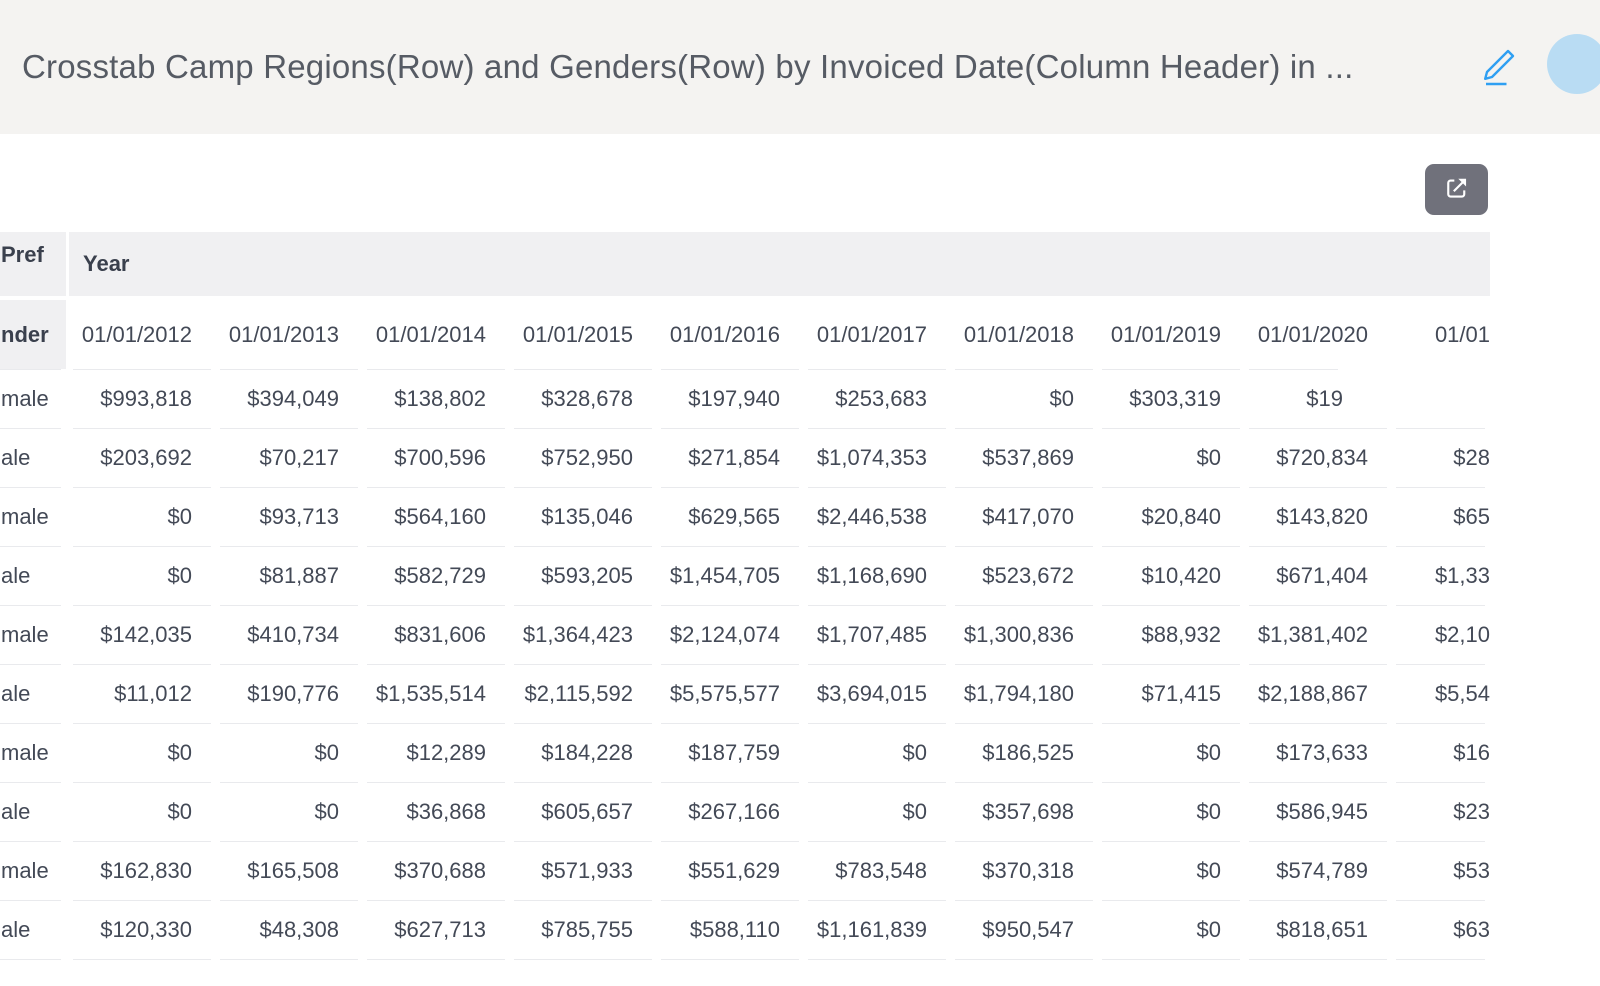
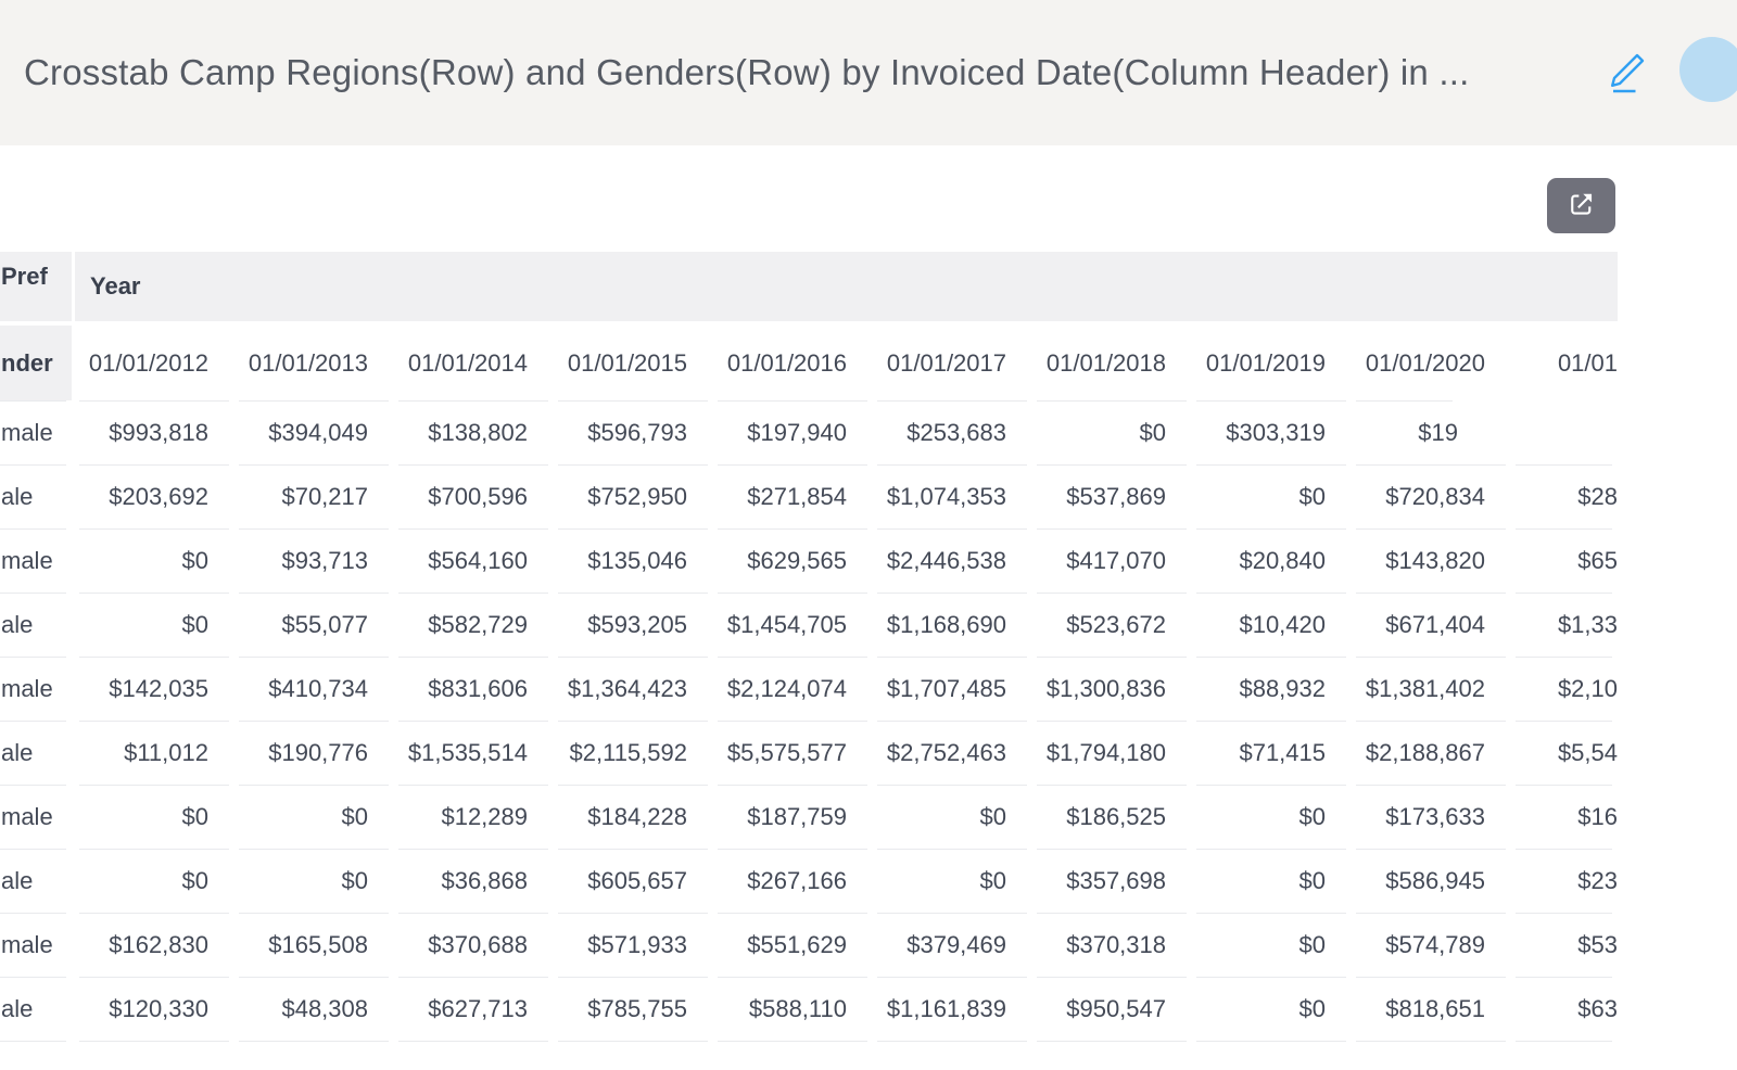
  Crosstab Camp Regions(Row) and Genders(Row) by Invoiced Date(Column Header) in ...
  Pref
  Year
  nder
  01/01/2012
  01/01/2013
  01/01/2014
  01/01/2015
  01/01/2016
  01/01/2017
  01/01/2018
  01/01/2019
  01/01/2020
  01/01
  male
  $993,818
  $394,049
  $138,802
- $328,678
+ $596,793
  $197,940
  $253,683
  $0
  $303,319
  $19
  ale
  $203,692
  $70,217
  $700,596
  $752,950
  $271,854
  $1,074,353
  $537,869
  $0
  $720,834
  $28
  male
  $0
  $93,713
  $564,160
  $135,046
  $629,565
  $2,446,538
  $417,070
  $20,840
  $143,820
  $65
  ale
  $0
- $81,887
+ $55,077
  $582,729
  $593,205
  $1,454,705
  $1,168,690
  $523,672
  $10,420
  $671,404
  $1,33
  male
  $142,035
  $410,734
  $831,606
  $1,364,423
  $2,124,074
  $1,707,485
  $1,300,836
  $88,932
  $1,381,402
  $2,10
  ale
  $11,012
  $190,776
  $1,535,514
  $2,115,592
  $5,575,577
- $3,694,015
+ $2,752,463
  $1,794,180
  $71,415
  $2,188,867
  $5,54
  male
  $0
  $0
  $12,289
  $184,228
  $187,759
  $0
  $186,525
  $0
  $173,633
  $16
  ale
  $0
  $0
  $36,868
  $605,657
  $267,166
  $0
  $357,698
  $0
  $586,945
  $23
  male
  $162,830
  $165,508
  $370,688
  $571,933
  $551,629
- $783,548
+ $379,469
  $370,318
  $0
  $574,789
  $53
  ale
  $120,330
  $48,308
  $627,713
  $785,755
  $588,110
  $1,161,839
  $950,547
  $0
  $818,651
  $63
